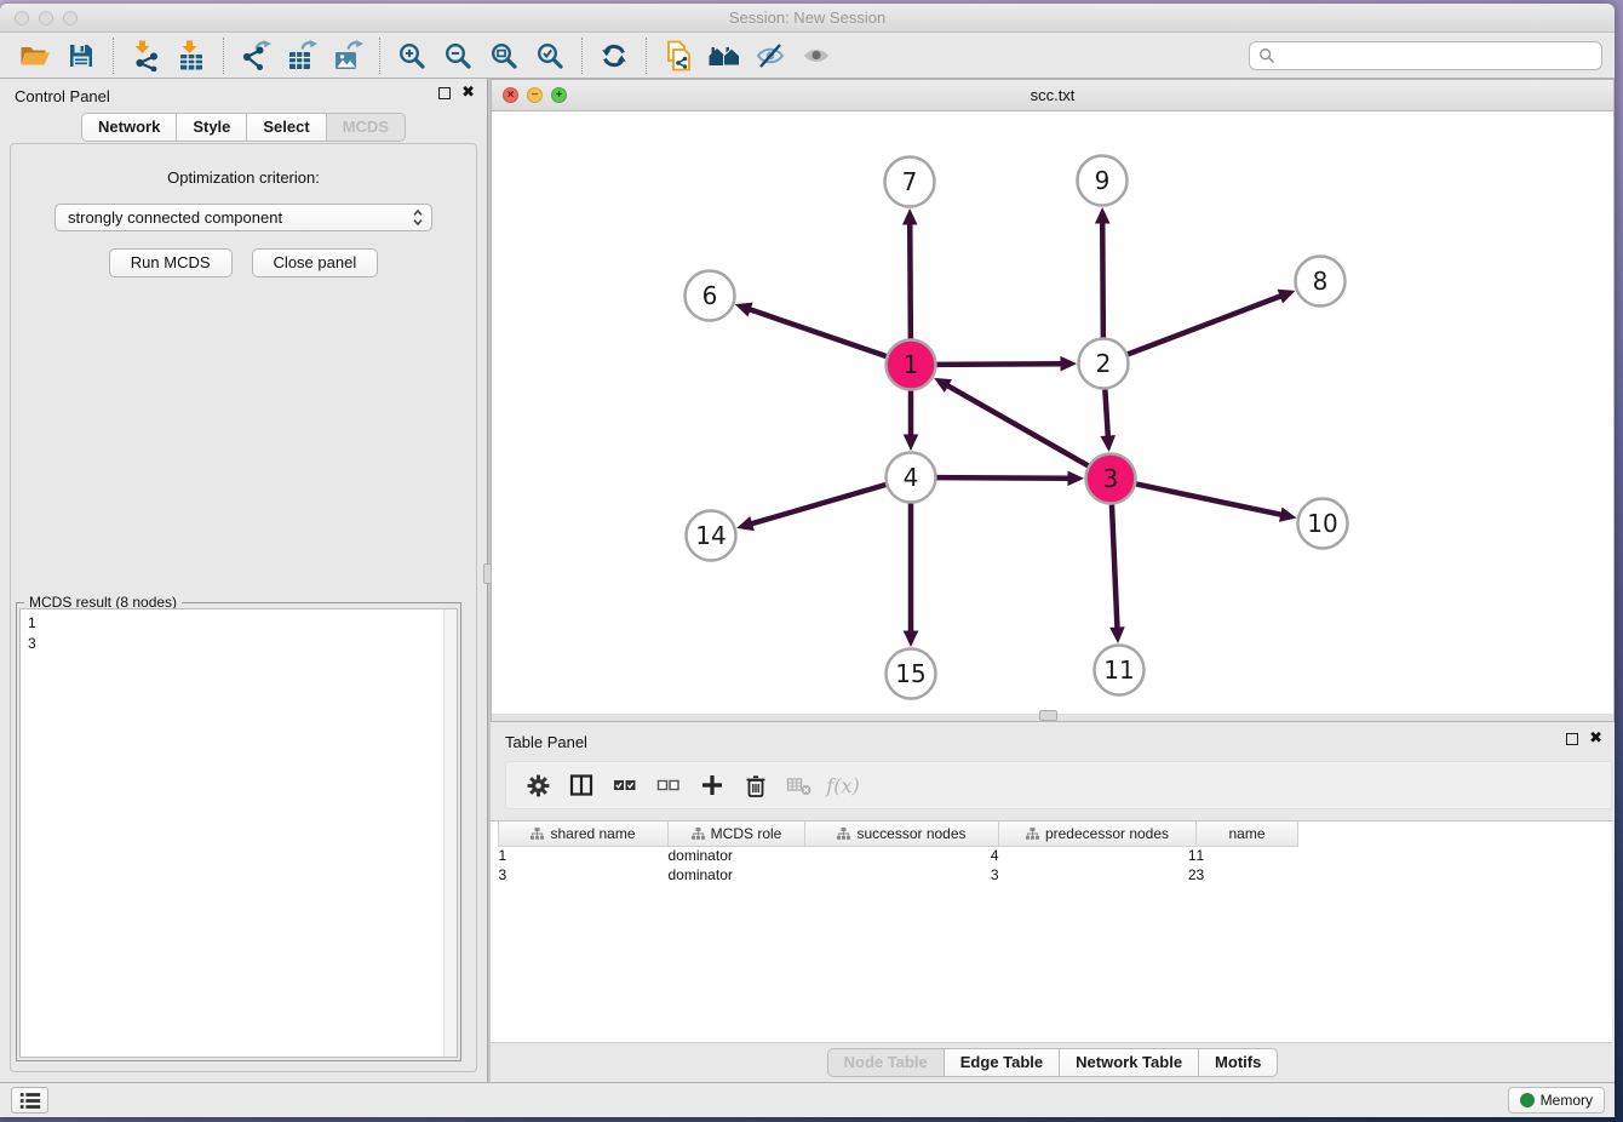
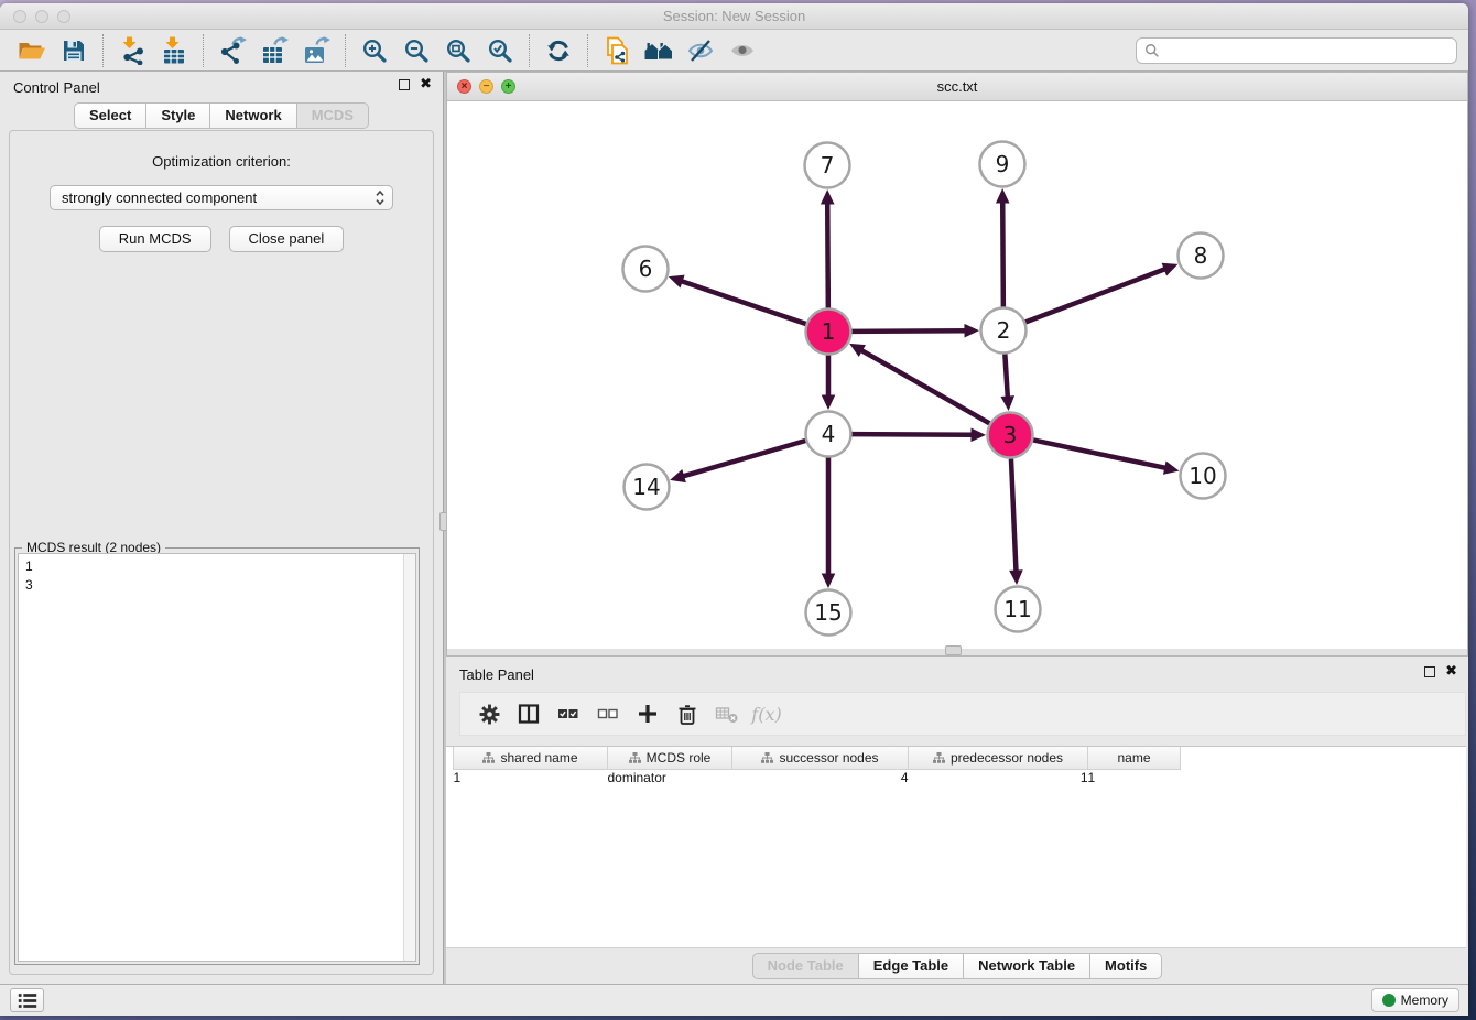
  Session: New Session
  Control Panel
  ✖
- Network
+ Select
  Style
- Select
+ Network
  MCDS
  Optimization criterion:
  strongly connected component
  Run MCDS
  Close panel
- MCDS result (8 nodes)
+ MCDS result (2 nodes)
  1
  3
  ×
  −
  +
  scc.txt
  7
  9
  6
  8
  1
  2
  4
  3
  14
  10
  15
  11
  Table Panel
  ✖
  f(x)
  shared name	MCDS role	successor nodes	predecessor nodes	name
  1	dominator	4	1	1
- 3	dominator	3	2	3
  Node Table
  Edge Table
  Network Table
  Motifs
  Memory
